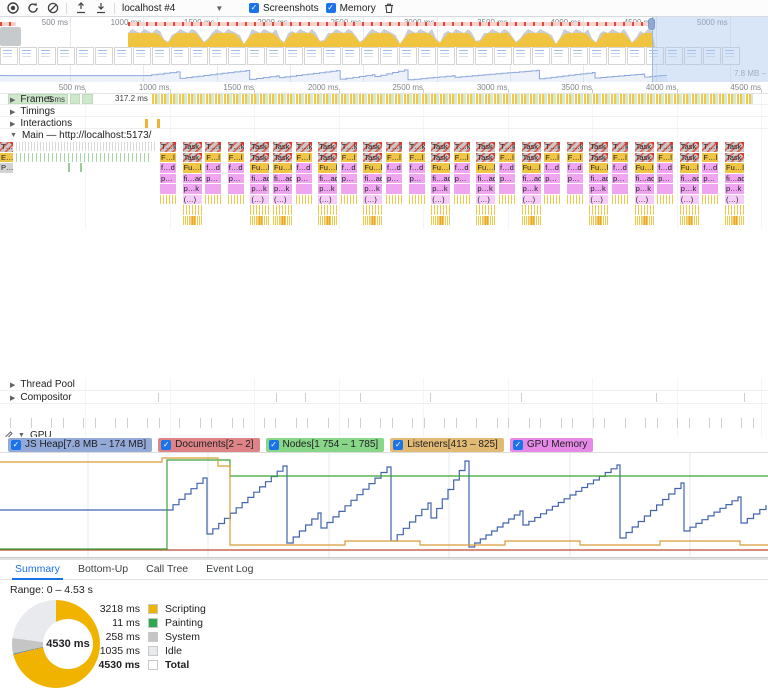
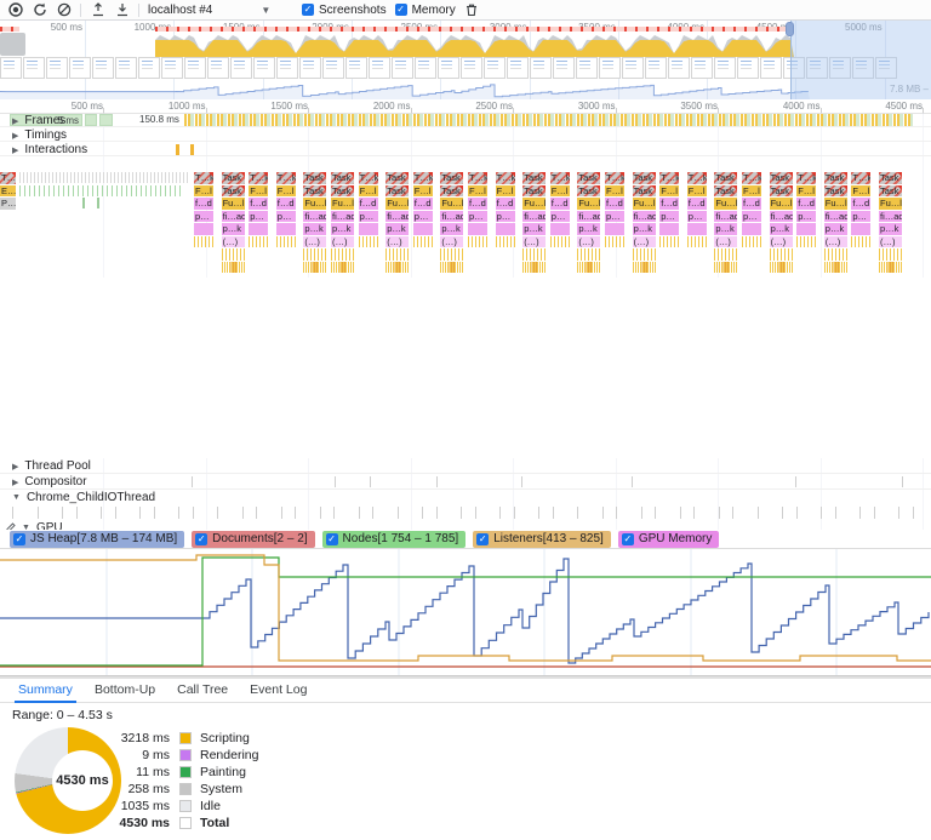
  localhost #4
  ▼
  ✓
  Screenshots
  ✓
  Memory
  500 ms
  5000 ms
  7.8 MB –
  500 ms
  1000 ms
  1500 ms
  2000 ms
  2500 ms
  3000 ms
  3500 ms
  4000 ms
  4500 ms
  5 ms
- 317.2 ms
+ 150.8 ms
  Frames
  Timings
  Interactions
- Main — http://localhost:5173/
  T…k
  F…l
  f…d
  p…
  Task
  Task
  Fu…l
  fi…ad
  p…k
  (…)
  T…k
  F…l
  f…d
  p…
  T…k
  F…l
  f…d
  p…
  Task
  Task
  Fu…l
  fi…ad
  p…k
  (…)
  Task
  Task
  Fu…l
  fi…ad
  p…k
  (…)
  T…k
  F…l
  f…d
  p…
  Task
  Task
  Fu…l
  fi…ad
  p…k
  (…)
  T…k
  F…l
  f…d
  p…
  Task
  Task
  Fu…l
  fi…ad
  p…k
  (…)
  T…k
  F…l
  f…d
  p…
  T…k
  F…l
  f…d
  p…
  Task
  Task
  Fu…l
  fi…ad
  p…k
  (…)
  T…k
  F…l
  f…d
  p…
  Task
  Task
  Fu…l
  fi…ad
  p…k
  (…)
  T…k
  F…l
  f…d
  p…
  Task
  Task
  Fu…l
  fi…ad
  p…k
  (…)
  T…k
  F…l
  f…d
  p…
  T…k
  F…l
  f…d
  p…
  Task
  Task
  Fu…l
  fi…ad
  p…k
  (…)
  T…k
  F…l
  f…d
  p…
  Task
  Task
  Fu…l
  fi…ad
  p…k
  (…)
  T…k
  F…l
  f…d
  p…
  Task
  Task
  Fu…l
  fi…ad
  p…k
  (…)
  T…k
  F…l
  f…d
  p…
  Task
  Task
  Fu…l
  fi…ad
  p…k
  (…)
  Thread Pool
  Compositor
+ Chrome_ChildIOThread
  GPU
  ✓
  JS Heap[7.8 MB – 174 MB]
  ✓
  Documents[2 – 2]
  ✓
  Nodes[1 754 – 1 785]
  ✓
  Listeners[413 – 825]
  ✓
  GPU Memory
  Summary
  Bottom-Up
  Call Tree
  Event Log
  Range: 0 – 4.53 s
  4530 ms
  3218 ms
  Scripting
+ 9 ms
+ Rendering
  11 ms
  Painting
  258 ms
  System
  1035 ms
  Idle
  4530 ms
  Total
